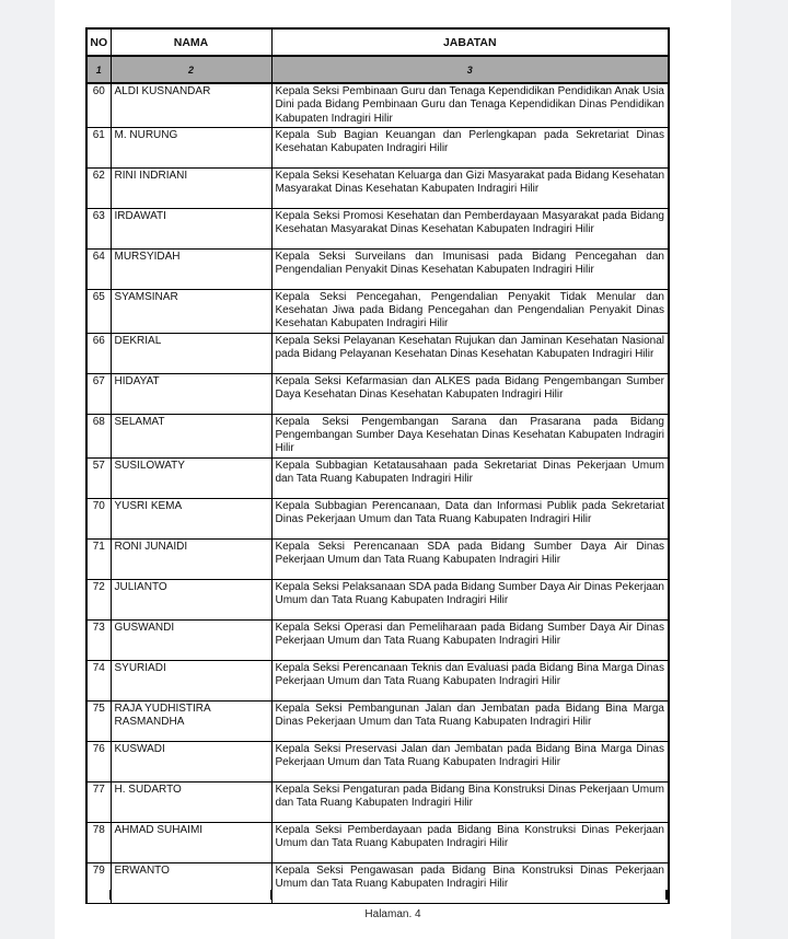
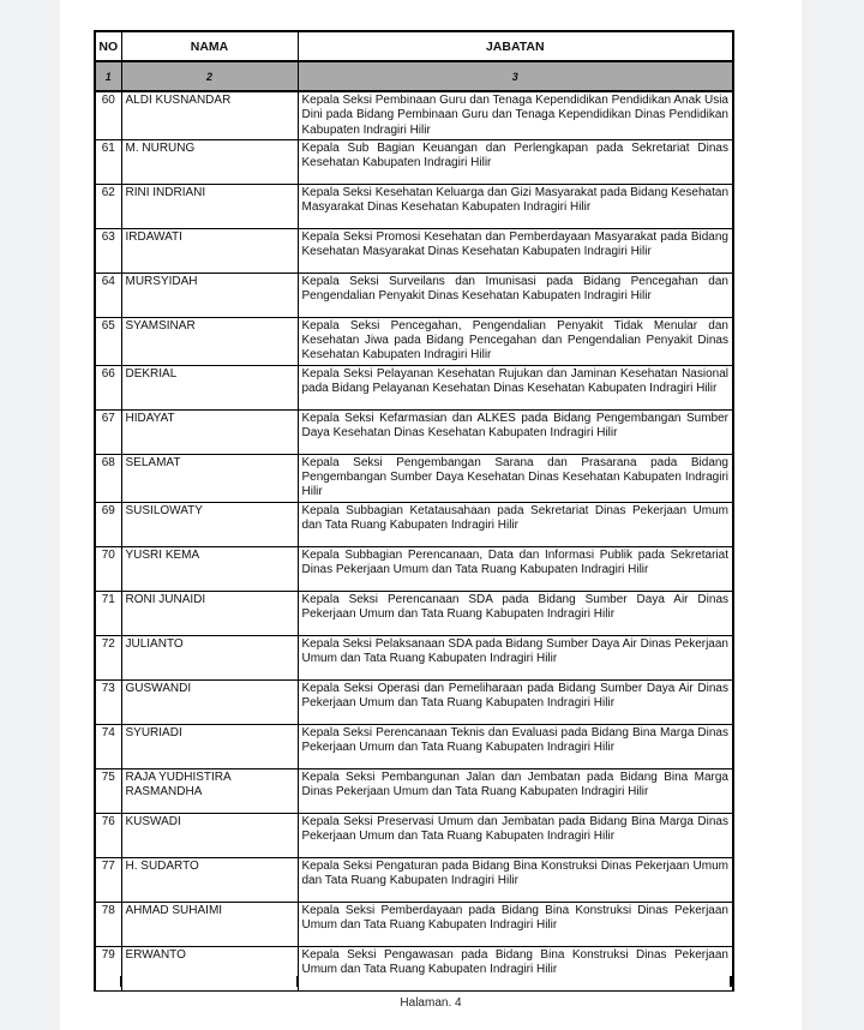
  NO	NAMA	JABATAN
  1	2	3
  60	ALDI KUSNANDAR	Kepala Seksi Pembinaan Guru dan Tenaga Kependidikan Pendidikan Anak Usia Dini pada Bidang Pembinaan Guru dan Tenaga Kependidikan Dinas Pendidikan Kabupaten Indragiri Hilir
  61	M. NURUNG	Kepala Sub Bagian Keuangan dan Perlengkapan pada Sekretariat Dinas Kesehatan Kabupaten Indragiri Hilir
  62	RINI INDRIANI	Kepala Seksi Kesehatan Keluarga dan Gizi Masyarakat pada Bidang Kesehatan Masyarakat Dinas Kesehatan Kabupaten Indragiri Hilir
  63	IRDAWATI	Kepala Seksi Promosi Kesehatan dan Pemberdayaan Masyarakat pada Bidang Kesehatan Masyarakat Dinas Kesehatan Kabupaten Indragiri Hilir
  64	MURSYIDAH	Kepala Seksi Surveilans dan Imunisasi pada Bidang Pencegahan dan Pengendalian Penyakit Dinas Kesehatan Kabupaten Indragiri Hilir
  65	SYAMSINAR	Kepala Seksi Pencegahan, Pengendalian Penyakit Tidak Menular dan Kesehatan Jiwa pada Bidang Pencegahan dan Pengendalian Penyakit Dinas Kesehatan Kabupaten Indragiri Hilir
  66	DEKRIAL	Kepala Seksi Pelayanan Kesehatan Rujukan dan Jaminan Kesehatan Nasional pada Bidang Pelayanan Kesehatan Dinas Kesehatan Kabupaten Indragiri Hilir
  67	HIDAYAT	Kepala Seksi Kefarmasian dan ALKES pada Bidang Pengembangan Sumber Daya Kesehatan Dinas Kesehatan Kabupaten Indragiri Hilir
  68	SELAMAT	Kepala Seksi Pengembangan Sarana dan Prasarana pada Bidang Pengembangan Sumber Daya Kesehatan Dinas Kesehatan Kabupaten Indragiri Hilir
- 57	SUSILOWATY	Kepala Subbagian Ketatausahaan pada Sekretariat Dinas Pekerjaan Umum dan Tata Ruang Kabupaten Indragiri Hilir
+ 69	SUSILOWATY	Kepala Subbagian Ketatausahaan pada Sekretariat Dinas Pekerjaan Umum dan Tata Ruang Kabupaten Indragiri Hilir
  70	YUSRI KEMA	Kepala Subbagian Perencanaan, Data dan Informasi Publik pada Sekretariat Dinas Pekerjaan Umum dan Tata Ruang Kabupaten Indragiri Hilir
  71	RONI JUNAIDI	Kepala Seksi Perencanaan SDA pada Bidang Sumber Daya Air Dinas Pekerjaan Umum dan Tata Ruang Kabupaten Indragiri Hilir
  72	JULIANTO	Kepala Seksi Pelaksanaan SDA pada Bidang Sumber Daya Air Dinas Pekerjaan Umum dan Tata Ruang Kabupaten Indragiri Hilir
  73	GUSWANDI	Kepala Seksi Operasi dan Pemeliharaan pada Bidang Sumber Daya Air Dinas Pekerjaan Umum dan Tata Ruang Kabupaten Indragiri Hilir
  74	SYURIADI	Kepala Seksi Perencanaan Teknis dan Evaluasi pada Bidang Bina Marga Dinas Pekerjaan Umum dan Tata Ruang Kabupaten Indragiri Hilir
  75	RAJA YUDHISTIRA RASMANDHA	Kepala Seksi Pembangunan Jalan dan Jembatan pada Bidang Bina Marga Dinas Pekerjaan Umum dan Tata Ruang Kabupaten Indragiri Hilir
- 76	KUSWADI	Kepala Seksi Preservasi Jalan dan Jembatan pada Bidang Bina Marga Dinas Pekerjaan Umum dan Tata Ruang Kabupaten Indragiri Hilir
+ 76	KUSWADI	Kepala Seksi Preservasi Umum dan Jembatan pada Bidang Bina Marga Dinas Pekerjaan Umum dan Tata Ruang Kabupaten Indragiri Hilir
  77	H. SUDARTO	Kepala Seksi Pengaturan pada Bidang Bina Konstruksi Dinas Pekerjaan Umum dan Tata Ruang Kabupaten Indragiri Hilir
  78	AHMAD SUHAIMI	Kepala Seksi Pemberdayaan pada Bidang Bina Konstruksi Dinas Pekerjaan Umum dan Tata Ruang Kabupaten Indragiri Hilir
  79	ERWANTO	Kepala Seksi Pengawasan pada Bidang Bina Konstruksi Dinas Pekerjaan Umum dan Tata Ruang Kabupaten Indragiri Hilir
  Halaman. 4
